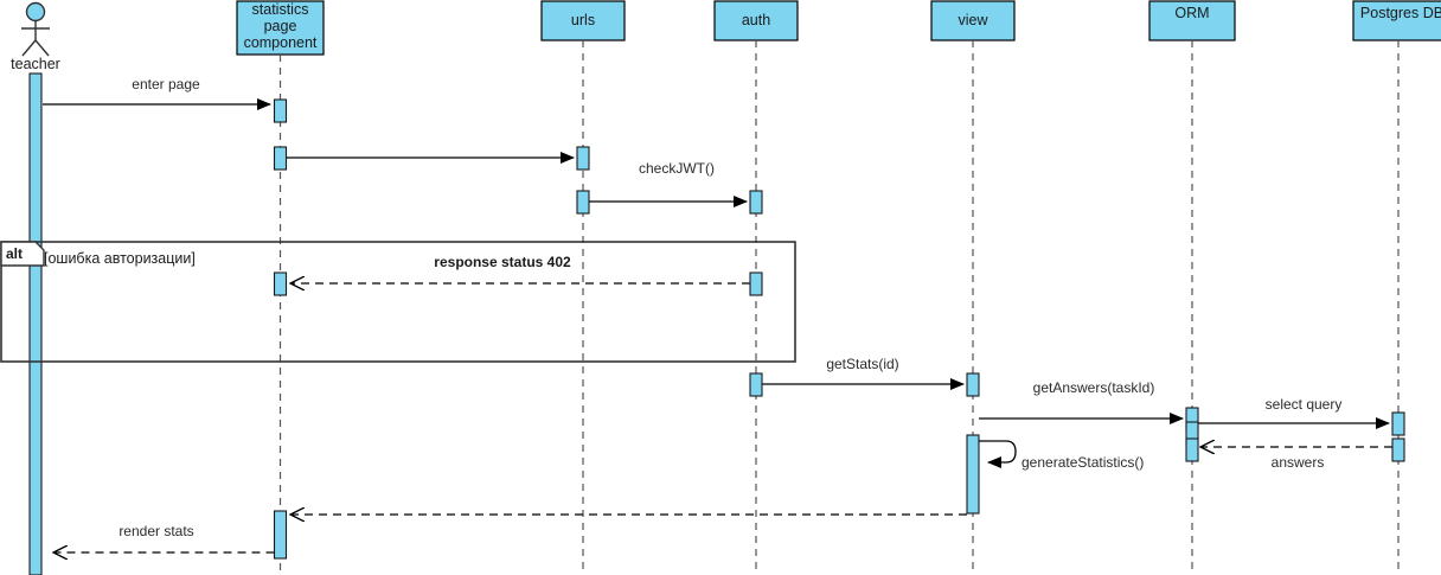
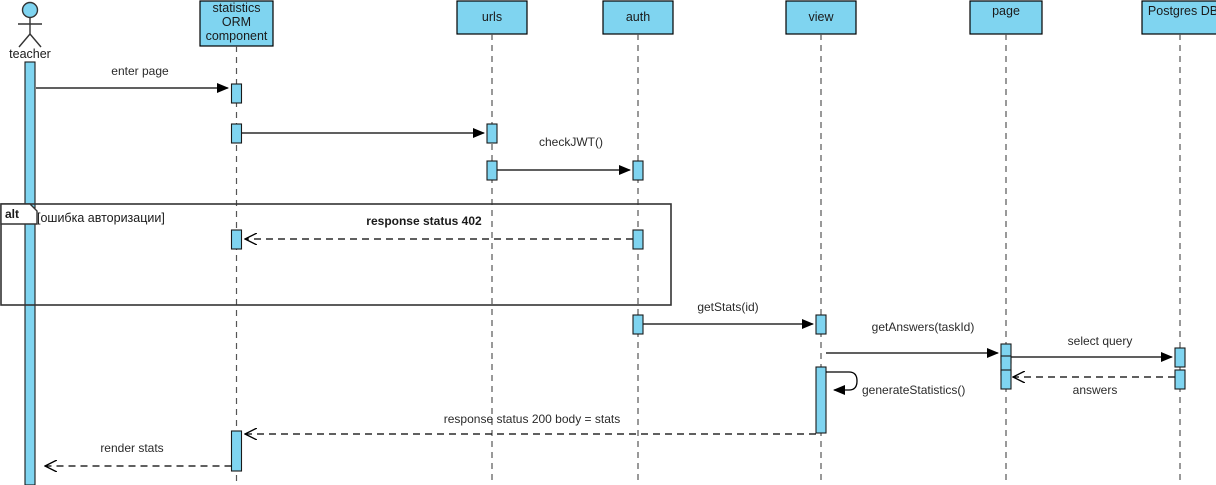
  teacher
  statistics
- page
+ ORM
  component
  urls
  auth
  view
- ORM
+ page
  Postgres DB
  enter page
  checkJWT()
  alt
  [ошибка авторизации]
  response status 402
  getStats(id)
  getAnswers(taskId)
  select query
  answers
  generateStatistics()
+ response status 200 body = stats
  render stats
